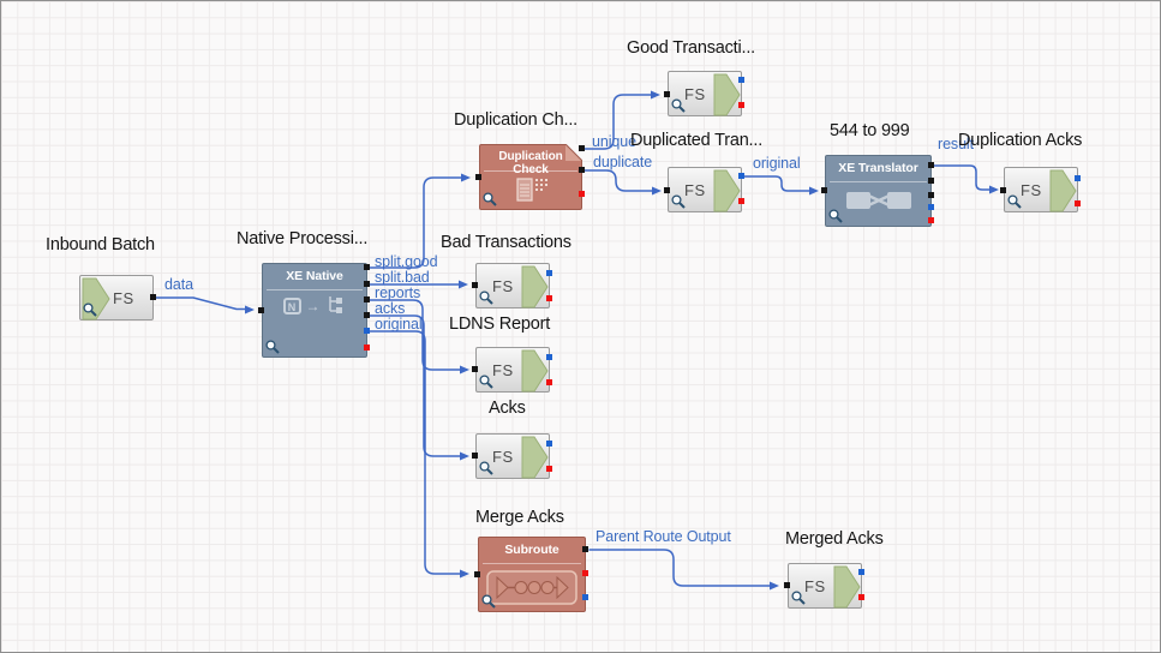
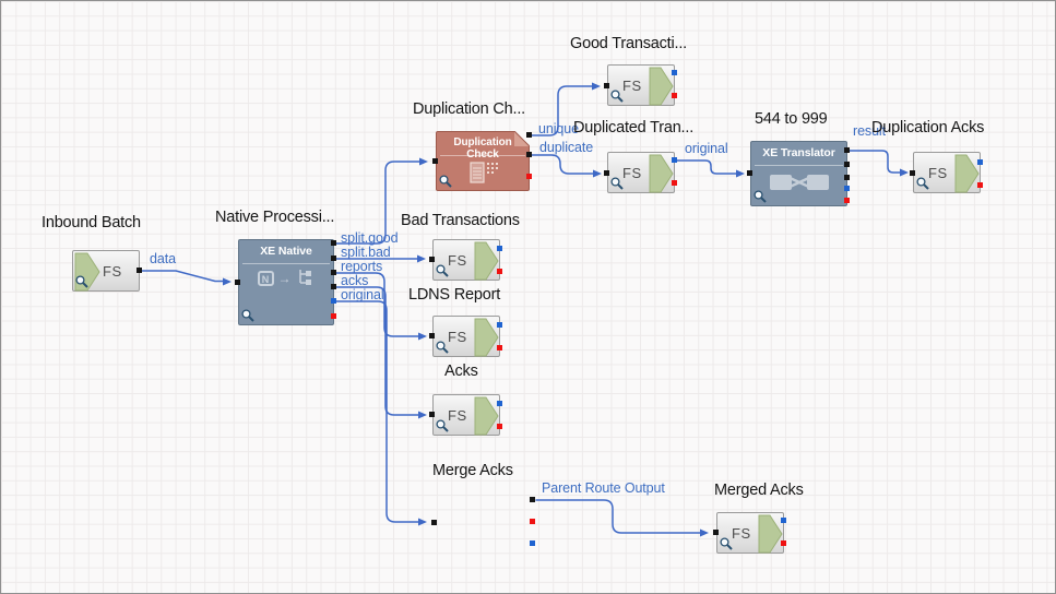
  data
  split.good
  split.bad
  reports
  acks
  original
  unique
  duplicate
  original
  result
  Parent Route Output
  FS
  XE Native
  N
  →
  Duplication Check
  FS
  FS
  XE Translator
  FS
  FS
  FS
  FS
- Subroute
  FS
  Inbound Batch
  Native Processi...
  Duplication Ch...
  Good Transacti...
  Duplicated Tran...
  544 to 999
  Duplication Acks
  Bad Transactions
  LDNS Report
  Acks
  Merge Acks
  Merged Acks
